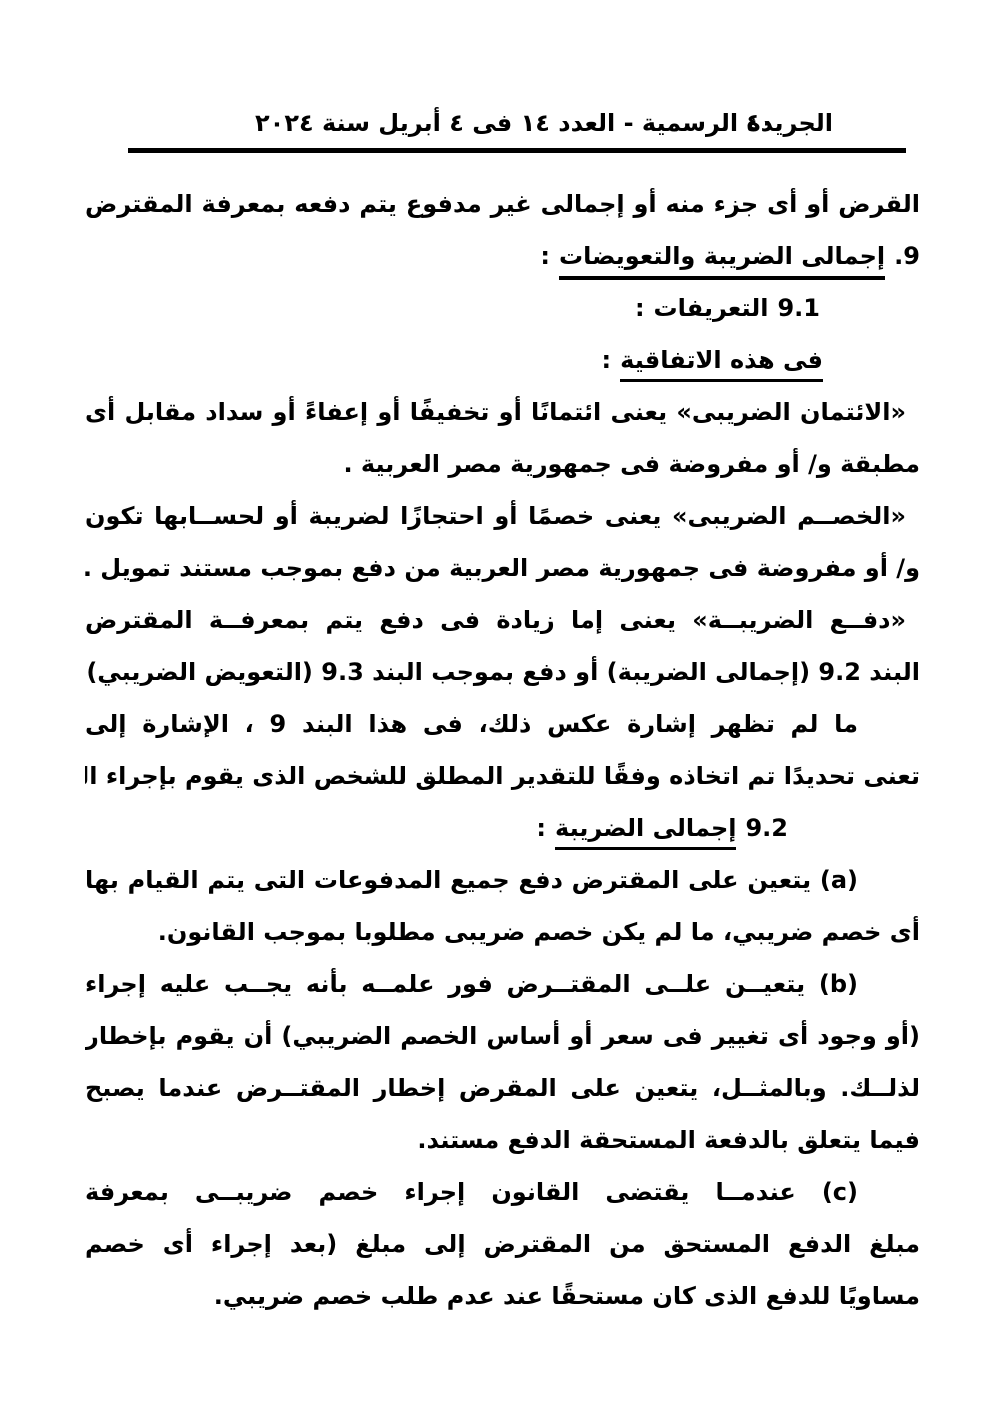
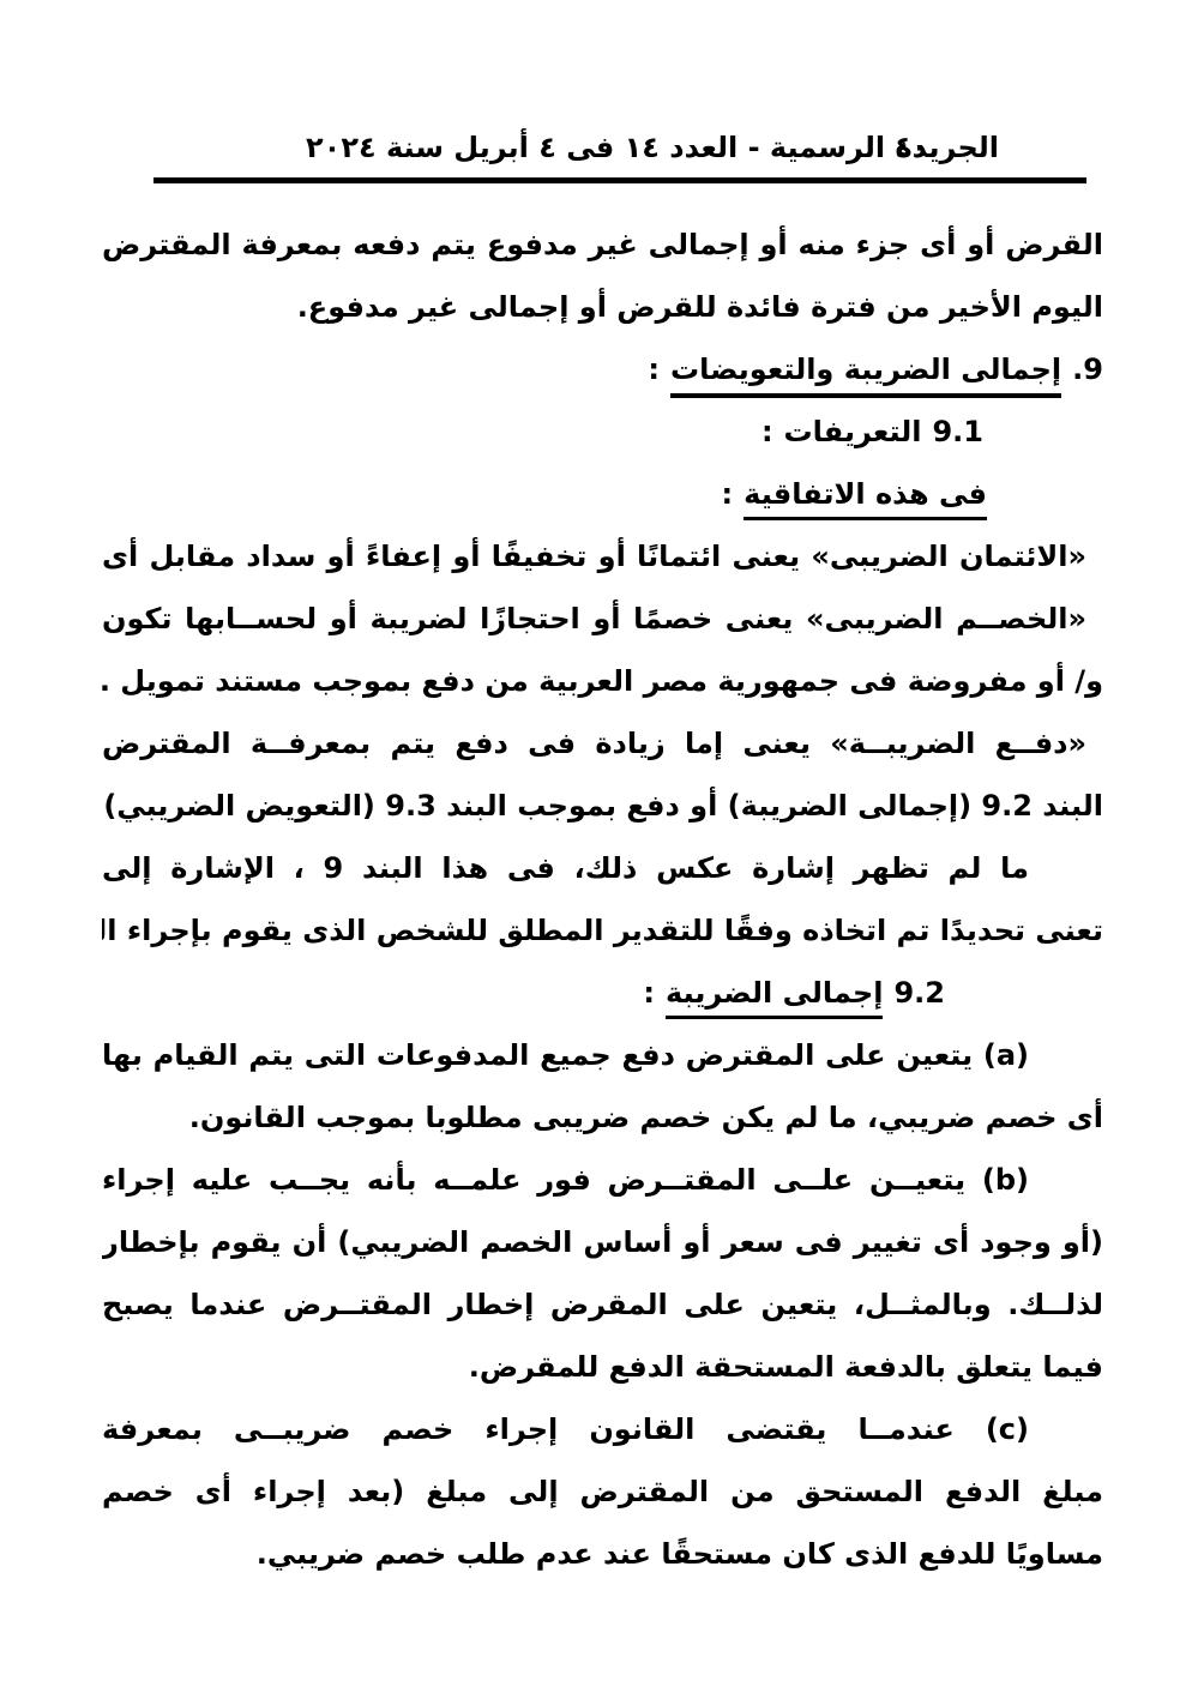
  الجريدة الرسمية - العدد ١٤ فى ٤ أبريل سنة ٢٠٢٤
  ٤٠
  القرض أو أى جزء منه أو إجمالى غير مدفوع يتم دفعه بمعرفة المقترض
+ اليوم الأخير من فترة فائدة للقرض أو إجمالى غير مدفوع.
  9.إجمالى الضريبة والتعويضات:
  9.1التعريفات:
  فى هذه الاتفاقية:
  «الائتمان الضريبى» يعنى ائتمانًا أو تخفيفًا أو إعفاءً أو سداد مقابل أى
- مطبقة و/ أو مفروضة فى جمهورية مصر العربية .
  «الخصــم الضريبى» يعنى خصمًا أو احتجازًا لضريبة أو لحســابها تكون
  و/ أو مفروضة فى جمهورية مصر العربية من دفع بموجب مستند تمويل .
  «دفــع الضريبــة» يعنى إما زيادة فى دفع يتم بمعرفــة المقترض
  البند 9.2 (إجمالى الضريبة) أو دفع بموجب البند 9.3 (التعويض الضريبي)
  ما لم تظهر إشارة عكس ذلك، فى هذا البند 9 ، الإشارة إلى
  تعنى تحديدًا تم اتخاذه وفقًا للتقدير المطلق للشخص الذى يقوم بإجراء ال
  9.2إجمالى الضريبة:
  (a) يتعين على المقترض دفع جميع المدفوعات التى يتم القيام بها
  أى خصم ضريبي، ما لم يكن خصم ضريبى مطلوبا بموجب القانون.
  (b) يتعيــن علــى المقتــرض فور علمــه بأنه يجــب عليه إجراء
  (أو وجود أى تغيير فى سعر أو أساس الخصم الضريبي) أن يقوم بإخطار
  لذلــك. وبالمثــل، يتعين على المقرض إخطار المقتــرض عندما يصبح
- فيما يتعلق بالدفعة المستحقة الدفع مستند.
+ فيما يتعلق بالدفعة المستحقة الدفع للمقرض.
  (c) عندمــا يقتضى القانون إجراء خصم ضريبــى بمعرفة
  مبلغ الدفع المستحق من المقترض إلى مبلغ (بعد إجراء أى خصم
  مساويًا للدفع الذى كان مستحقًا عند عدم طلب خصم ضريبي.
